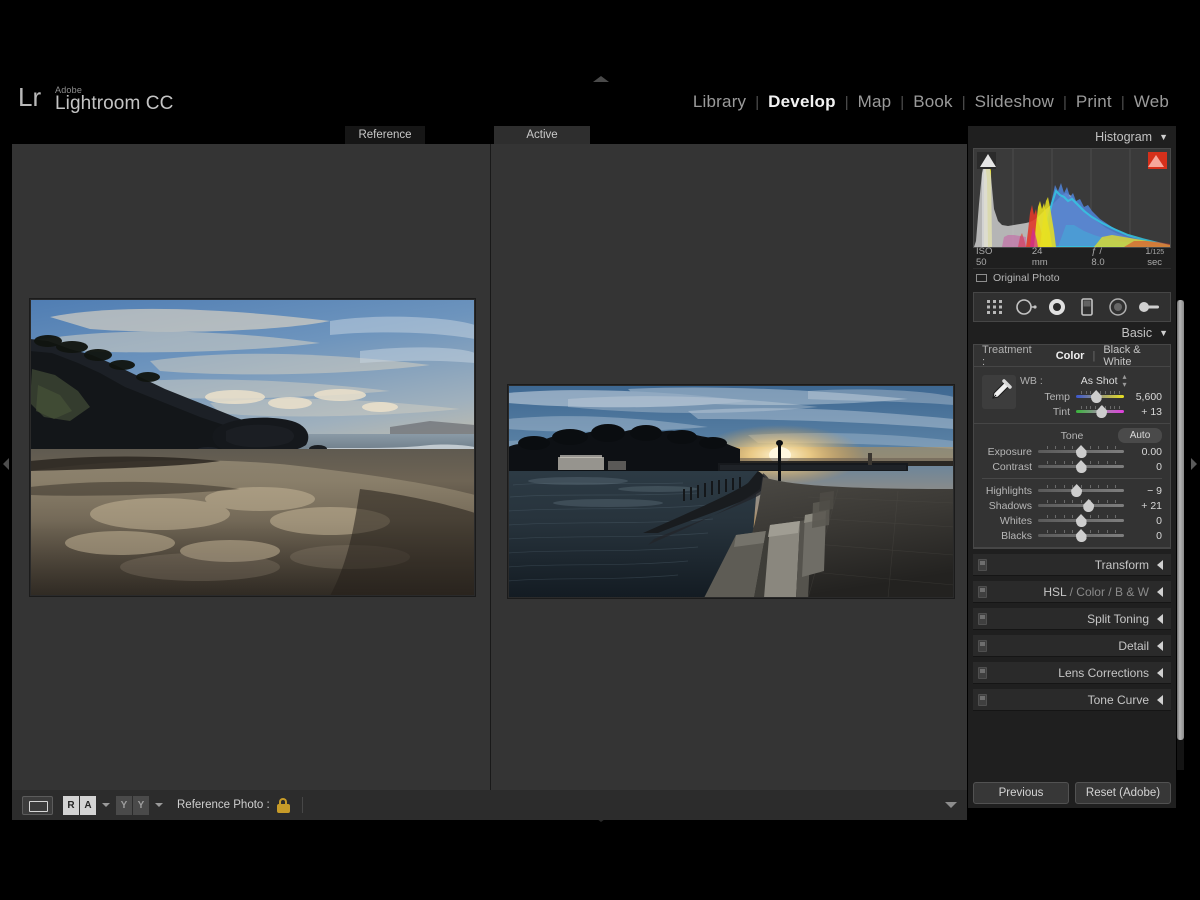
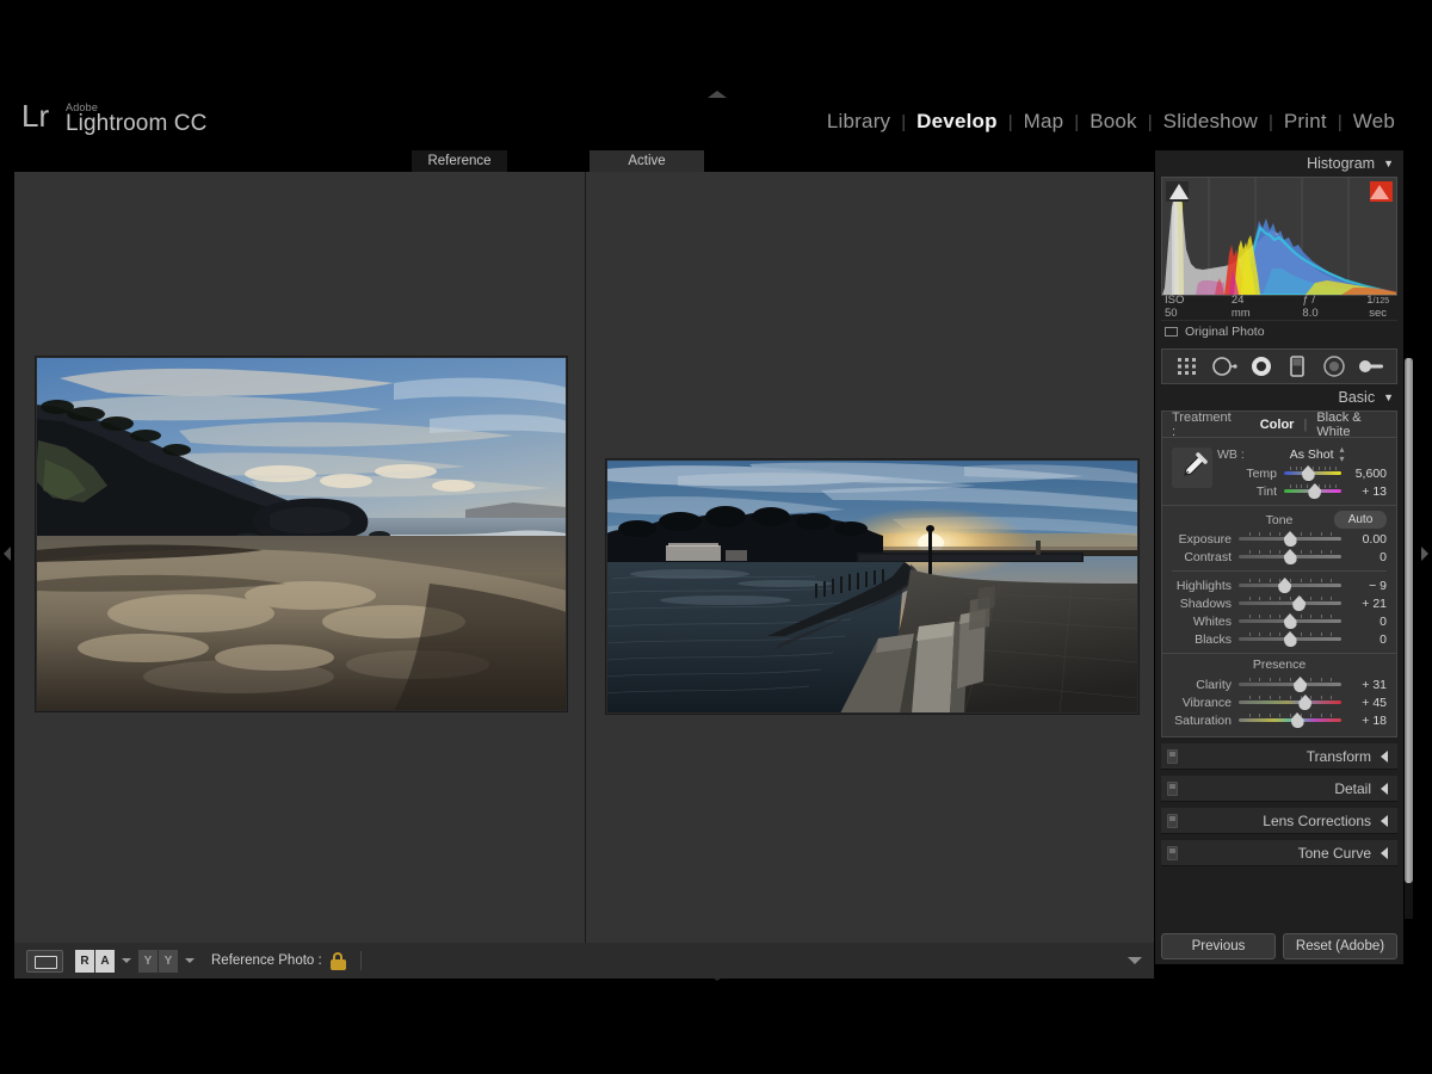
  Lr
  Adobe
  Lightroom CC
  Library
  |
  Develop
  |
  Map
  |
  Book
  |
  Slideshow
  |
  Print
  |
  Web
  Reference
  Active
  R
  A
  Y
  Y
  Reference Photo :
  Histogram
  ▼
  ISO 50
  24 mm
  ƒ / 8.0
  Original Photo
  Basic
  ▼
  Treatment :
  Color
  |
  Black & White
  WB :
  As Shot
  ▴
  ▾
  Temp
  5,600
  Tint
  + 13
  Tone
  Auto
  Exposure
  0.00
  Contrast
  0
  Highlights
  − 9
  Shadows
  + 21
  Whites
  0
  Blacks
  0
+ Presence
+ Clarity
+ + 31
+ Vibrance
+ + 45
+ Saturation
+ + 18
  Transform
- HSL / Color / B & W
- Split Toning
  Detail
  Lens Corrections
  Tone Curve
  Previous
  Reset (Adobe)
